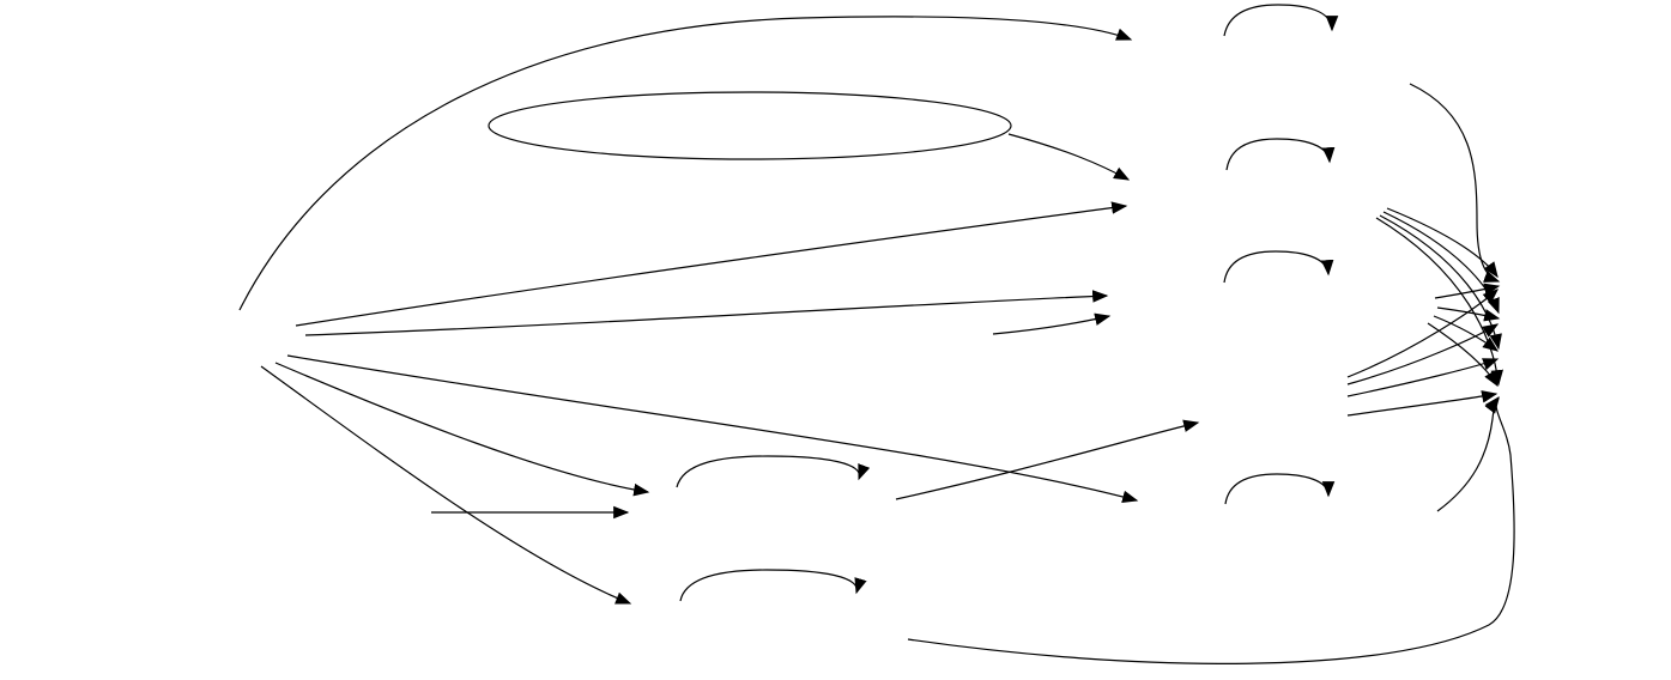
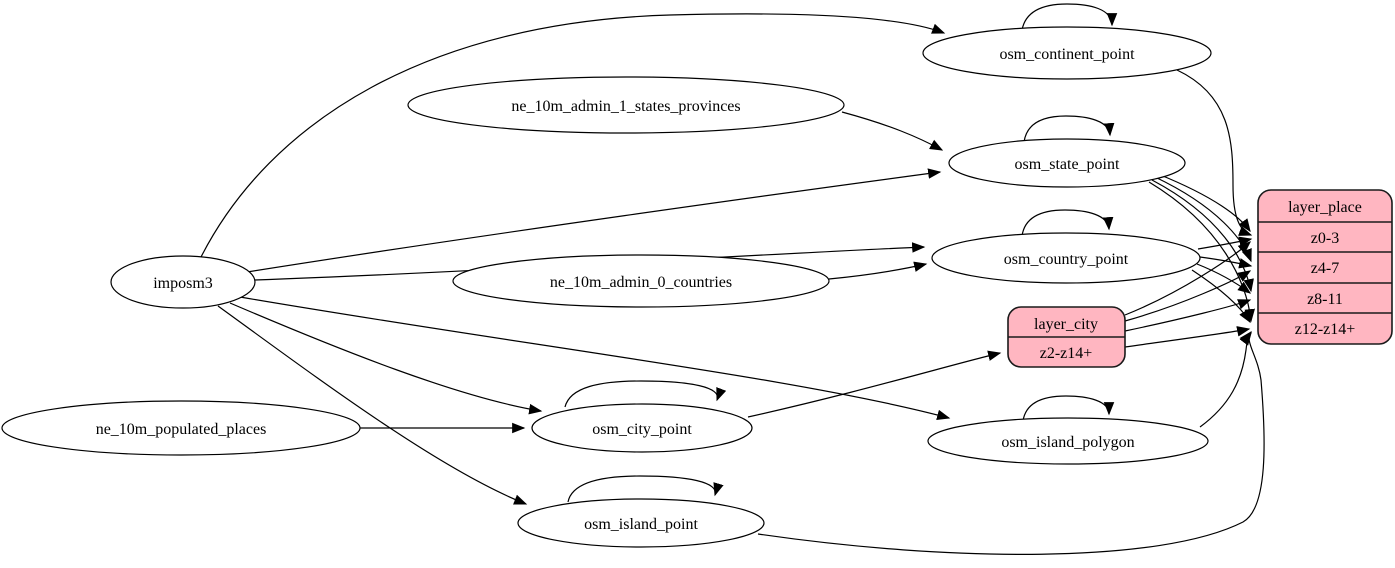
+ imposm3
+ ne_10m_admin_1_states_provinces
+ ne_10m_admin_0_countries
+ ne_10m_populated_places
+ osm_continent_point
+ osm_state_point
+ osm_country_point
+ osm_city_point
+ osm_island_polygon
+ osm_island_point
+ layer_city
+ z2-z14+
+ layer_place
+ z0-3
+ z4-7
+ z8-11
+ z12-z14+
